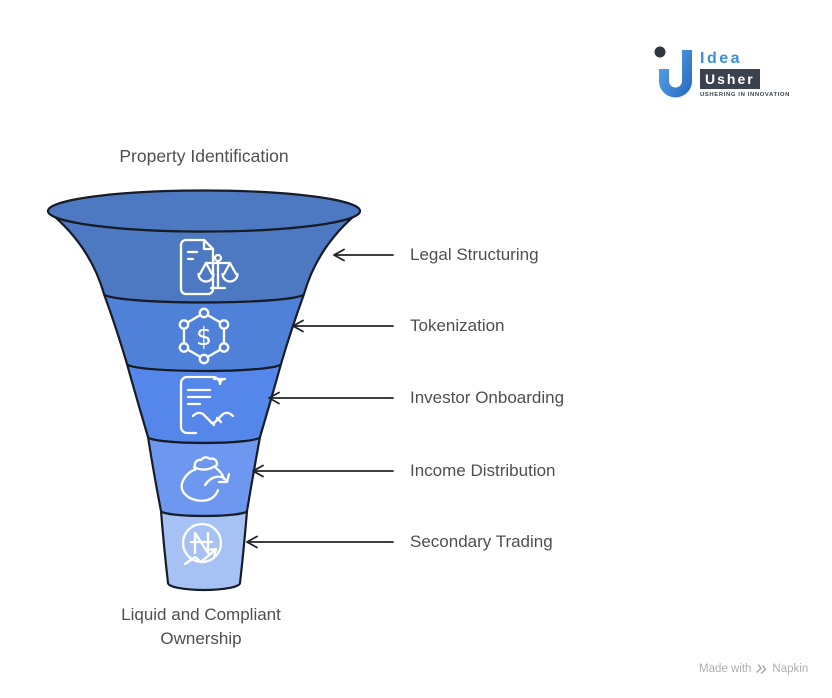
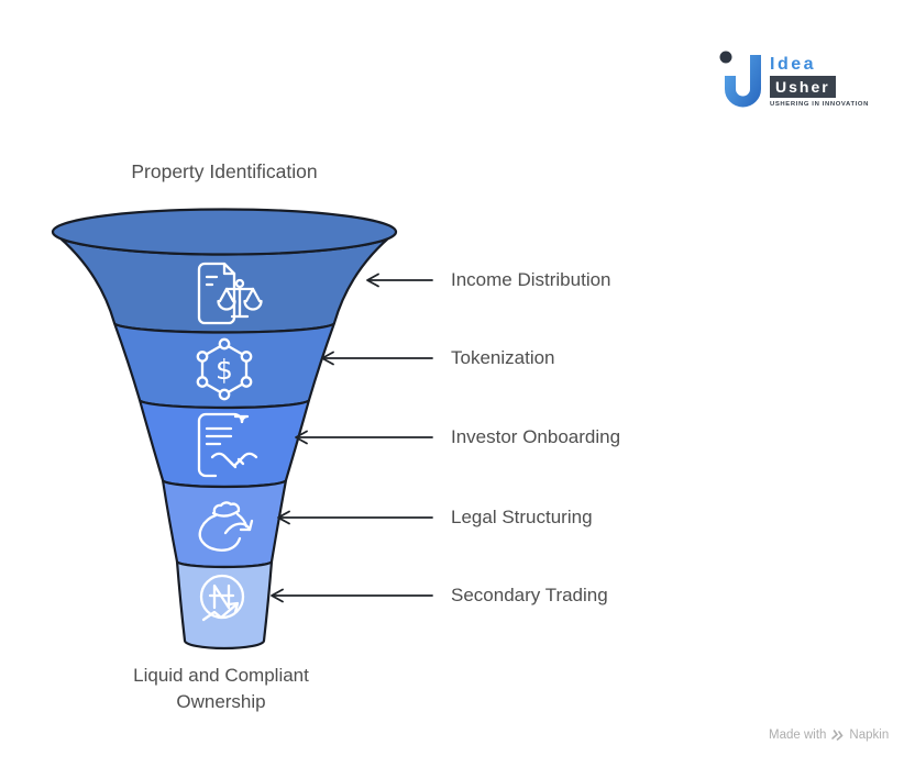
  $
  Property Identification
- Legal Structuring
+ Income Distribution
  Tokenization
  Investor Onboarding
- Income Distribution
+ Legal Structuring
  Secondary Trading
  Liquid and Compliant Ownership
  Idea
  Usher
  Made with
  Napkin
